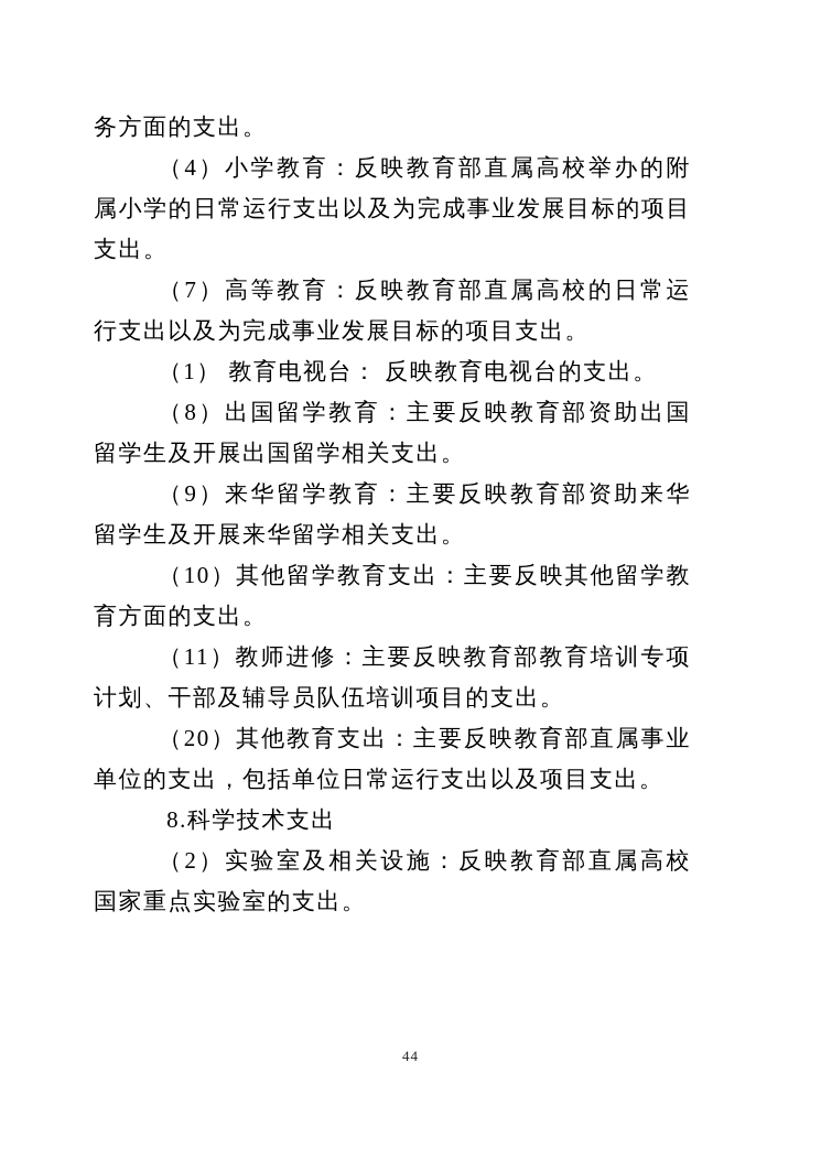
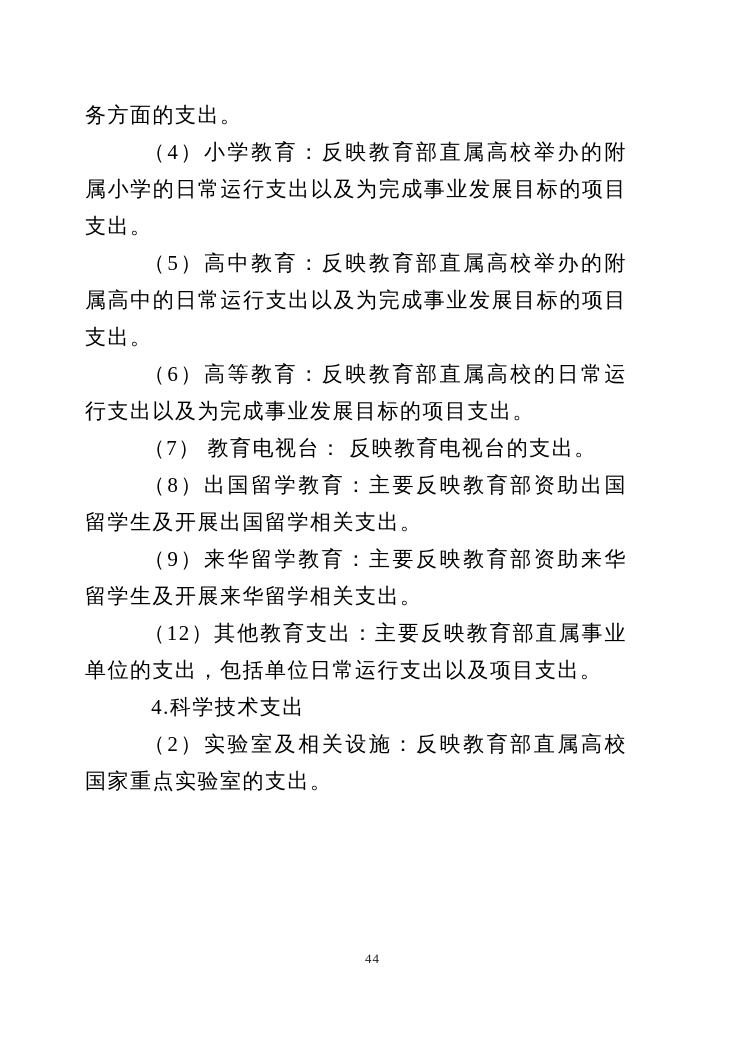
  务方面的支出。
  （4）小学教育：反映教育部直属高校举办的附属小学的日常运行支出以及为完成事业发展目标的项目支出。
+ （5）高中教育：反映教育部直属高校举办的附属高中的日常运行支出以及为完成事业发展目标的项目支出。
- （7）高等教育：反映教育部直属高校的日常运行支出以及为完成事业发展目标的项目支出。
+ （6）高等教育：反映教育部直属高校的日常运行支出以及为完成事业发展目标的项目支出。
- （1） 教育电视台： 反映教育电视台的支出。
+ （7） 教育电视台： 反映教育电视台的支出。
  （8）出国留学教育：主要反映教育部资助出国留学生及开展出国留学相关支出。
  （9）来华留学教育：主要反映教育部资助来华留学生及开展来华留学相关支出。
- （10）其他留学教育支出：主要反映其他留学教育方面的支出。
- （11）教师进修：主要反映教育部教育培训专项计划、干部及辅导员队伍培训项目的支出。
- （20）其他教育支出：主要反映教育部直属事业单位的支出，包括单位日常运行支出以及项目支出。
+ （12）其他教育支出：主要反映教育部直属事业单位的支出，包括单位日常运行支出以及项目支出。
- 8.科学技术支出
+ 4.科学技术支出
  （2）实验室及相关设施：反映教育部直属高校国家重点实验室的支出。
  44
